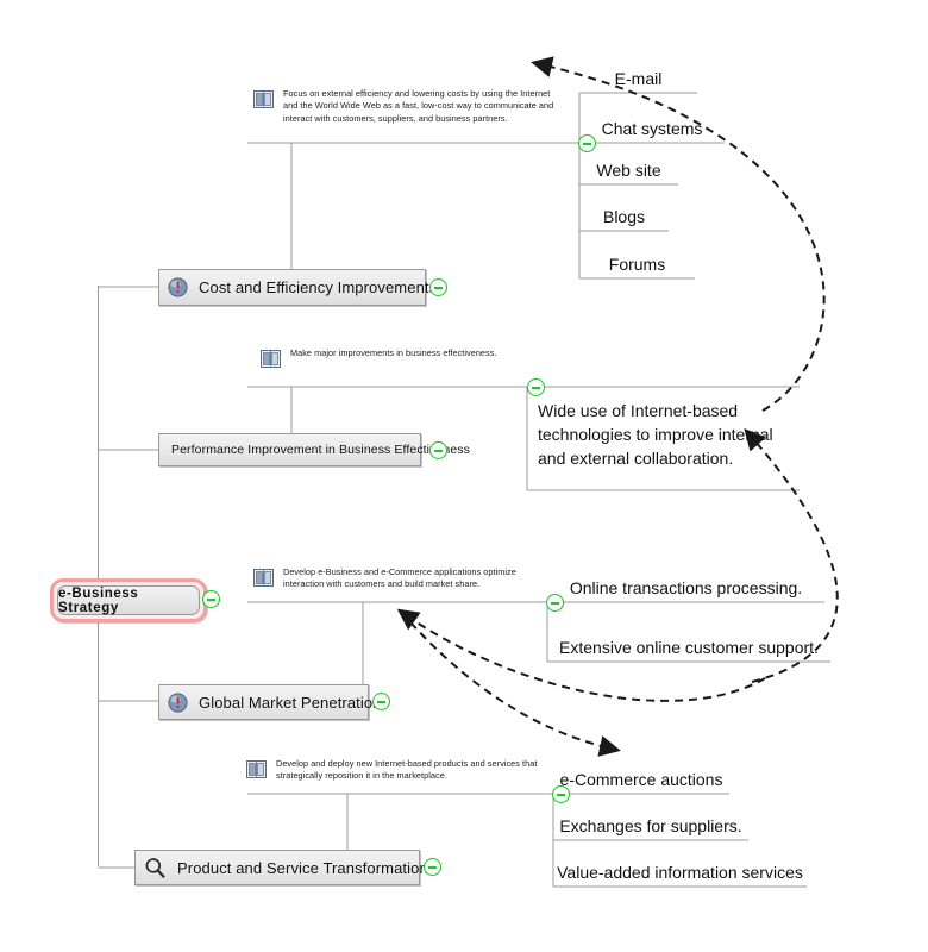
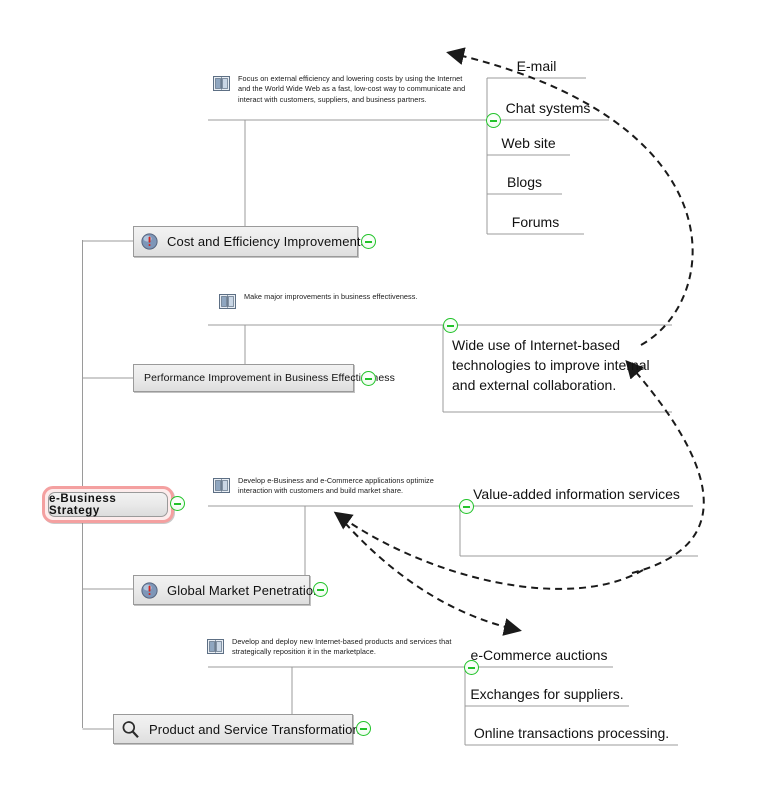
  e-Business Strategy
  Cost and Efficiency Improvement
  Focus on external efficiency and lowering costs by using the Internet and the World Wide Web as a fast, low-cost way to communicate and interact with customers, suppliers, and business partners.
  E-mail
  Chat systems
  Web site
  Blogs
  Forums
  Performance Improvement in Business Effectiess
  Make major improvements in business effectiveness.
  Wide use of Internet-based technologies to improve internal and external collaboration.
  Global Market Penetratio
  Develop e-Business and e-Commerce applications optimize interaction with customers and build market share.
- Online transactions processing.
+ Value-added information services
- Extensive online customer support.
  Product and Service Transformatio
  Develop and deploy new Internet-based products and services that strategically reposition it in the marketplace.
  e-Commerce auctions
  Exchanges for suppliers.
- Value-added information services
+ Online transactions processing.
